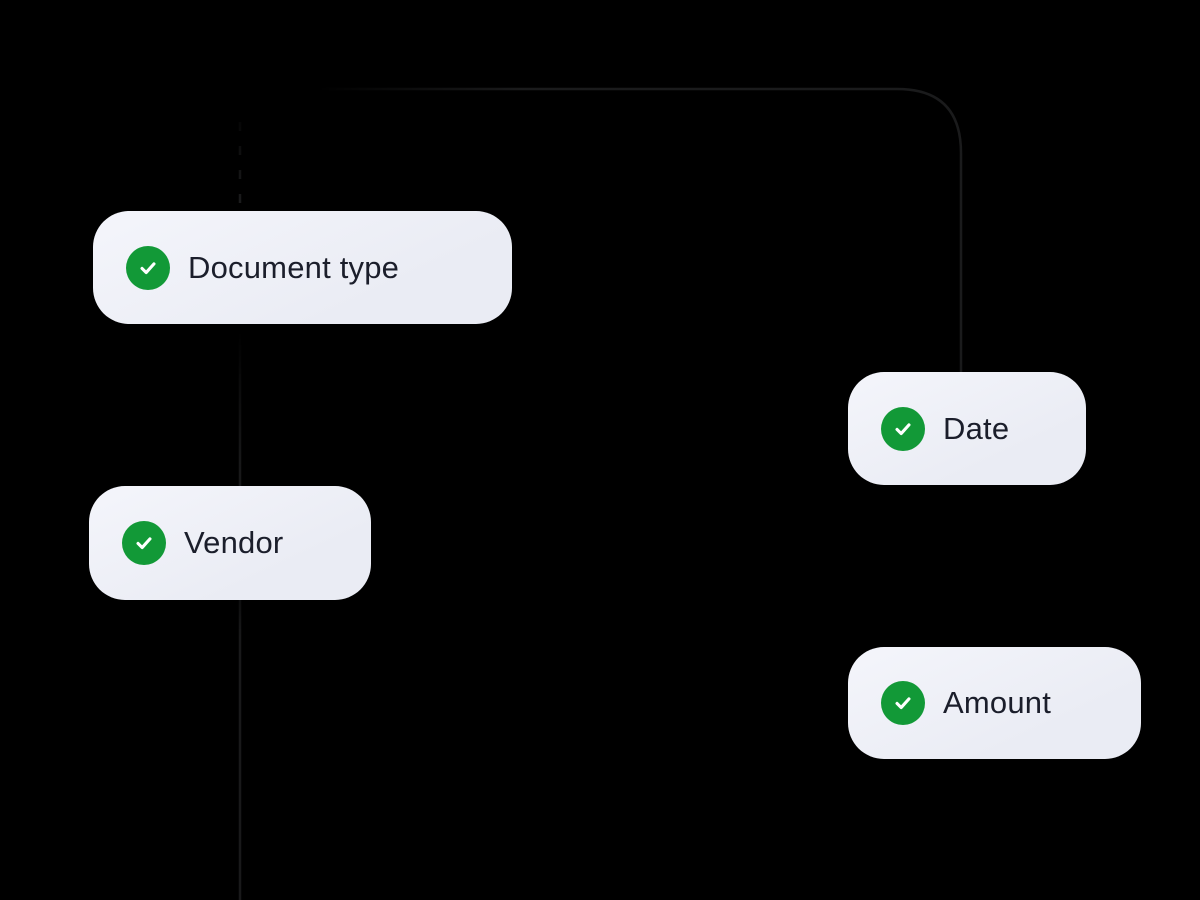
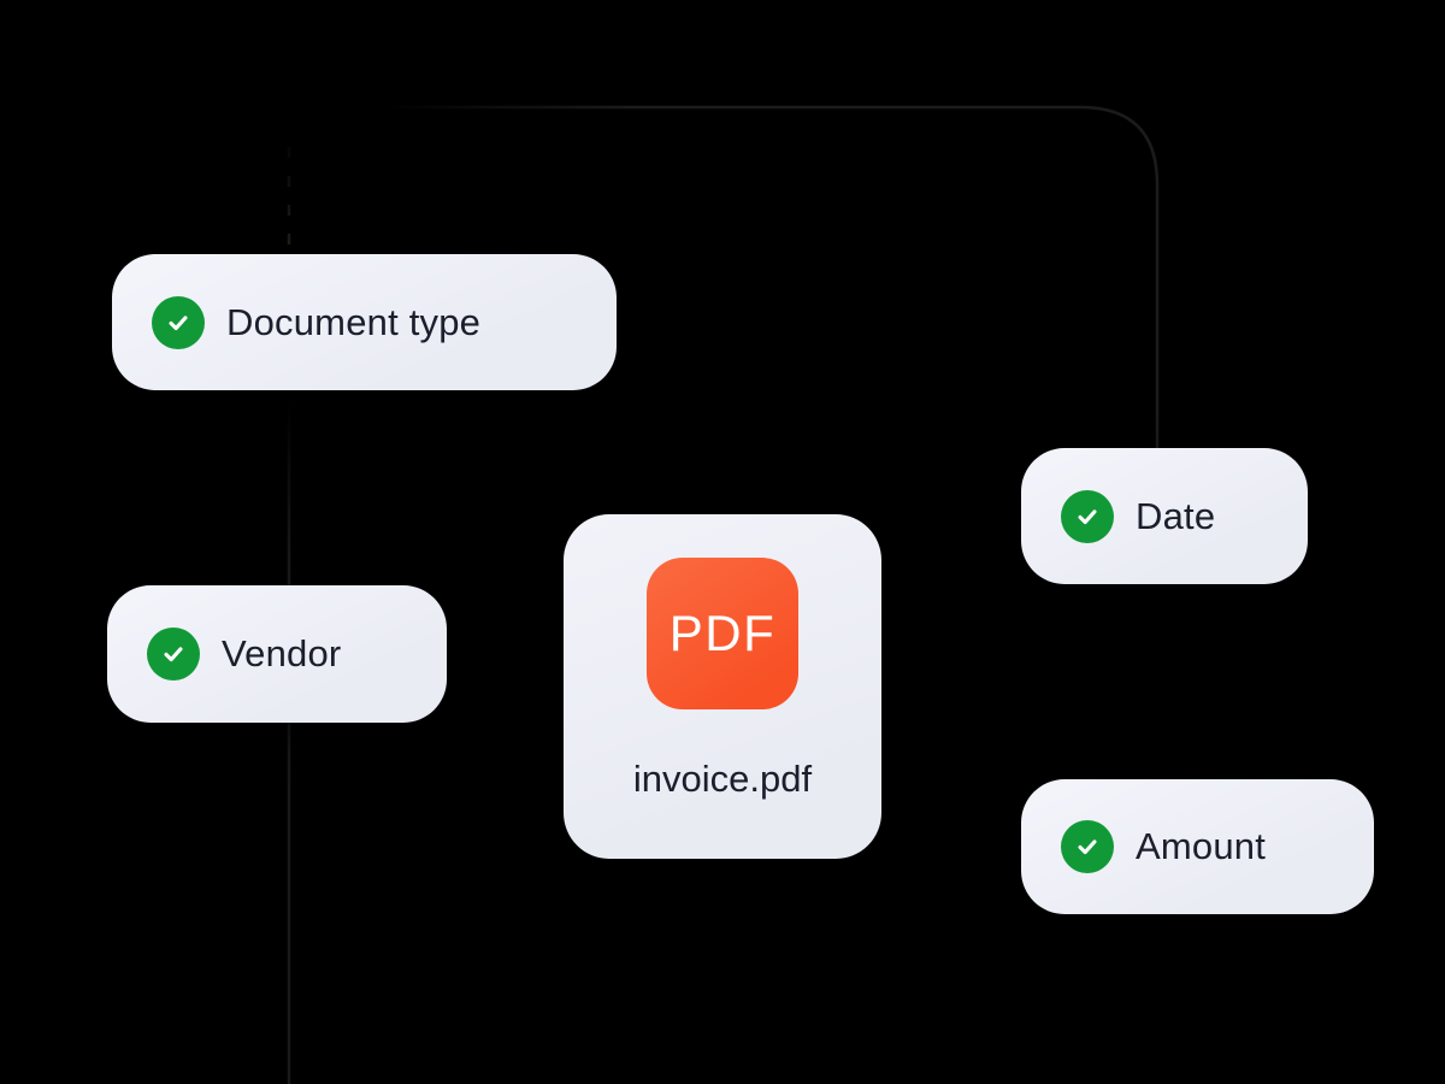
  Document type
  Vendor
  Date
  Amount
+ PDF
+ invoice.pdf
